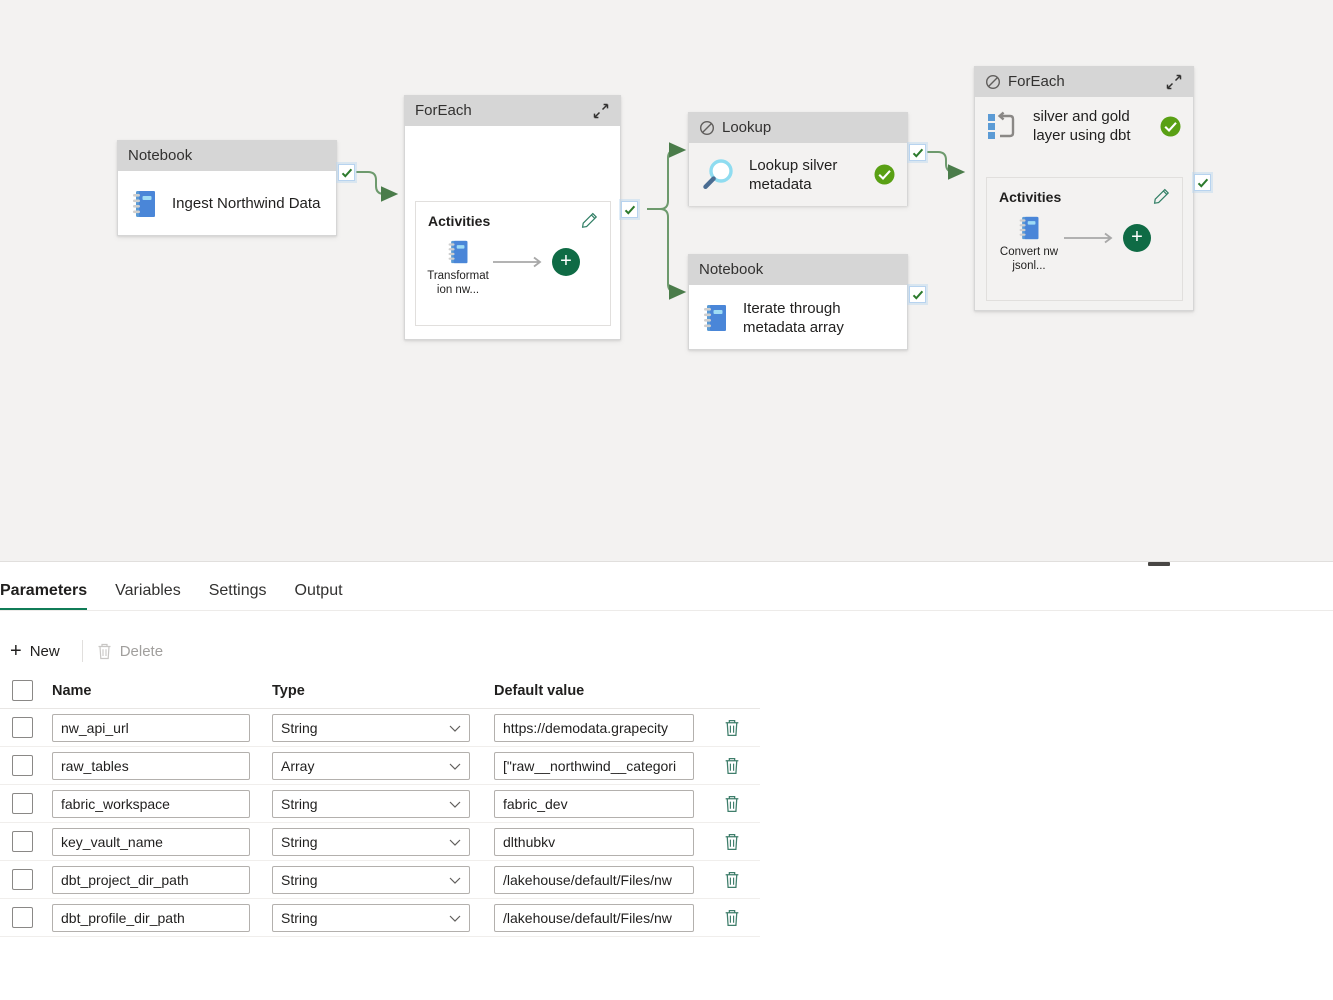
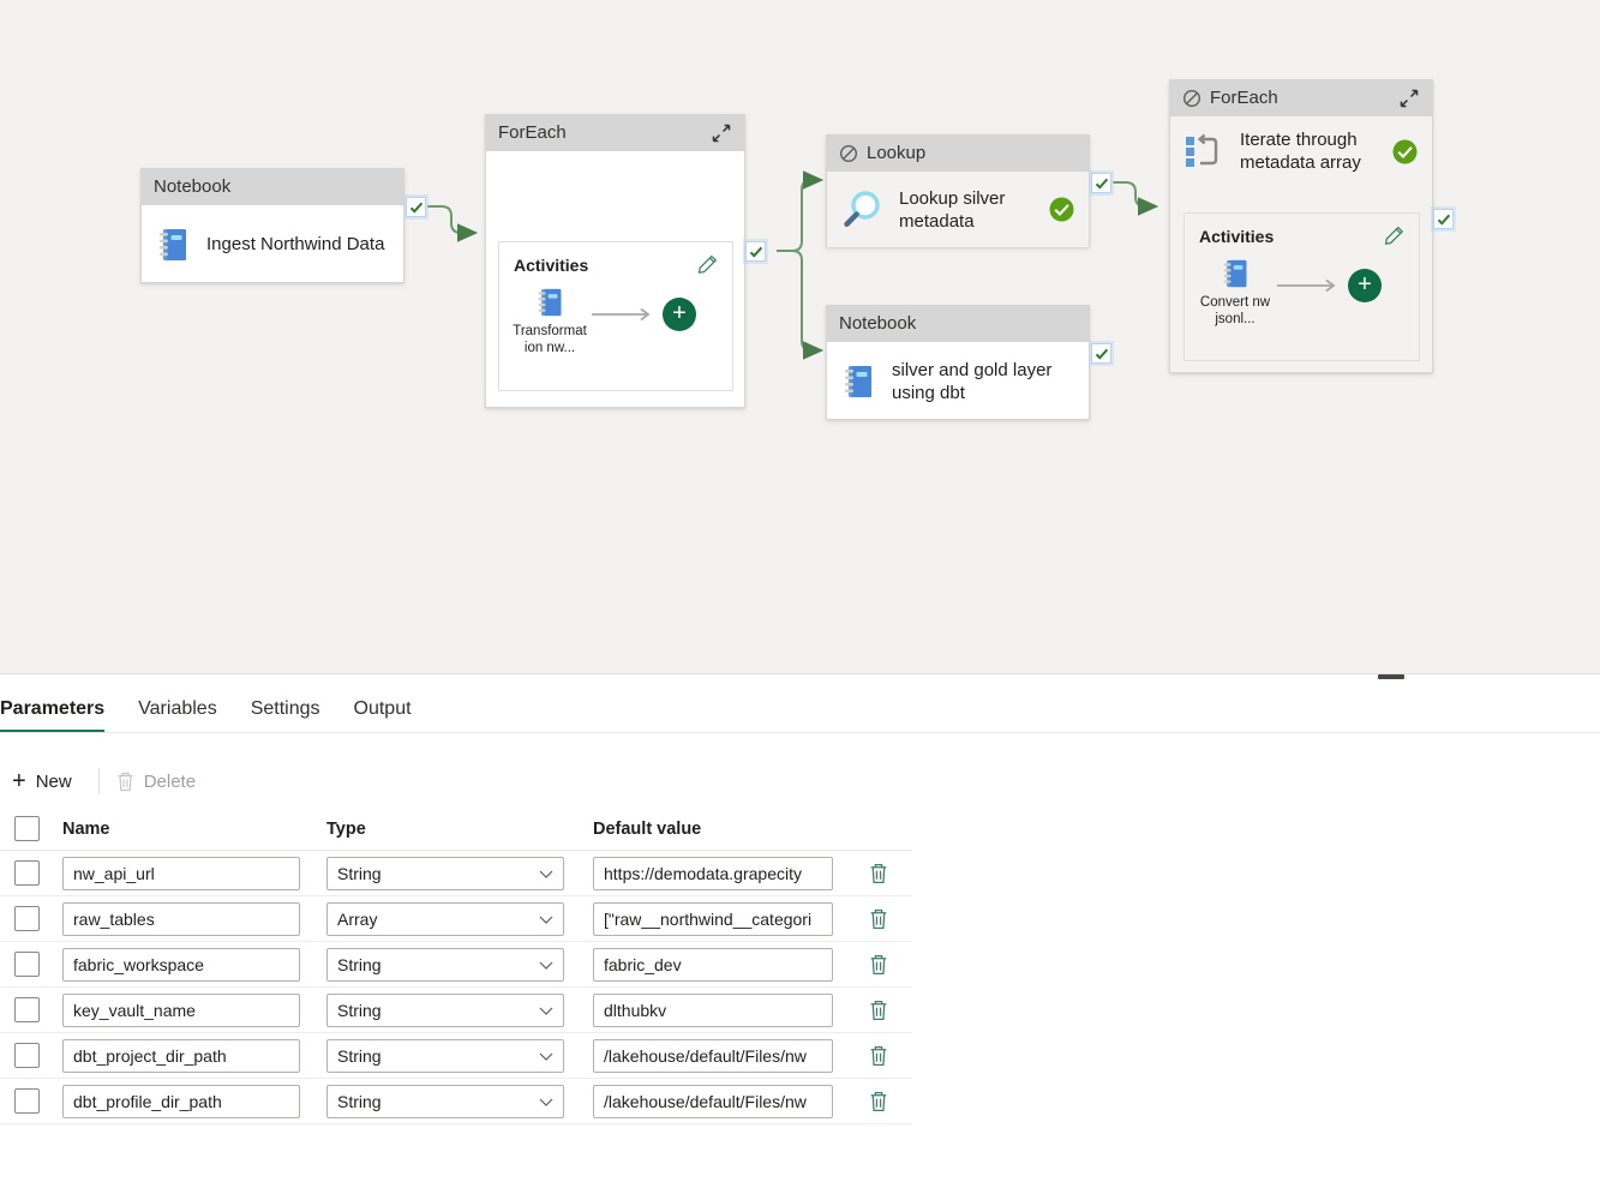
  Notebook
  Ingest Northwind Data
  ForEach
  Activities
  Transformation nw...
  +
  Lookup
  Lookup silver metadata
  Notebook
- Iterate through metadata array
+ silver and gold layer using dbt
  ForEach
- silver and gold layer using dbt
+ Iterate through metadata array
  Activities
  Convert nw jsonl...
  +
  Parameters
  Variables
  Settings
  Output
  +
  New
  Delete
  Name
  Type
  Default value
  nw_api_url
  String
  https://demodata.grapecity
  raw_tables
  Array
  ["raw__northwind__categori
  fabric_workspace
  String
  fabric_dev
  key_vault_name
  String
  dlthubkv
  dbt_project_dir_path
  String
  /lakehouse/default/Files/nw
  dbt_profile_dir_path
  String
  /lakehouse/default/Files/nw
